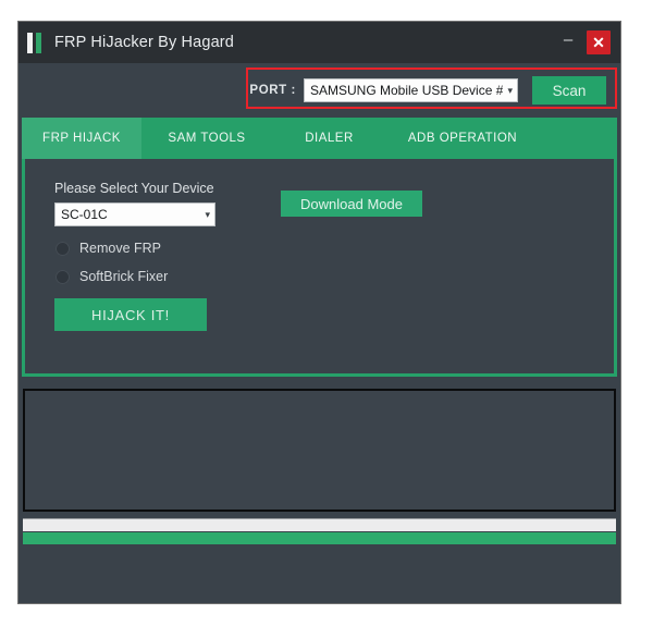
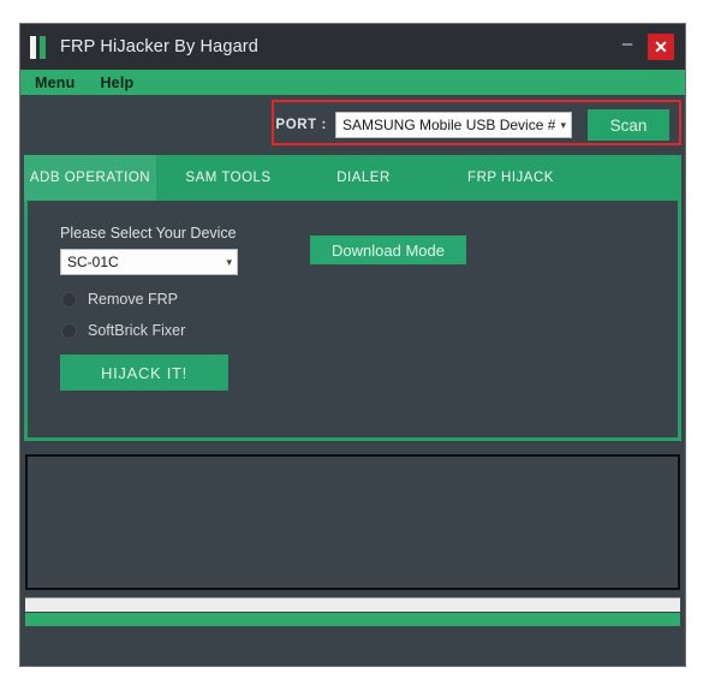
  FRP HiJacker By Hagard
  –
  ✕
+ Menu
+ Help
  PORT :
  SAMSUNG Mobile USB Device #
  ▾
  Scan
- FRP HIJACK
+ ADB OPERATION
  SAM TOOLS
  DIALER
- ADB OPERATION
+ FRP HIJACK
  Please Select Your Device
  SC-01C
  ▾
  Download Mode
  Remove FRP
  SoftBrick Fixer
  HIJACK IT!
